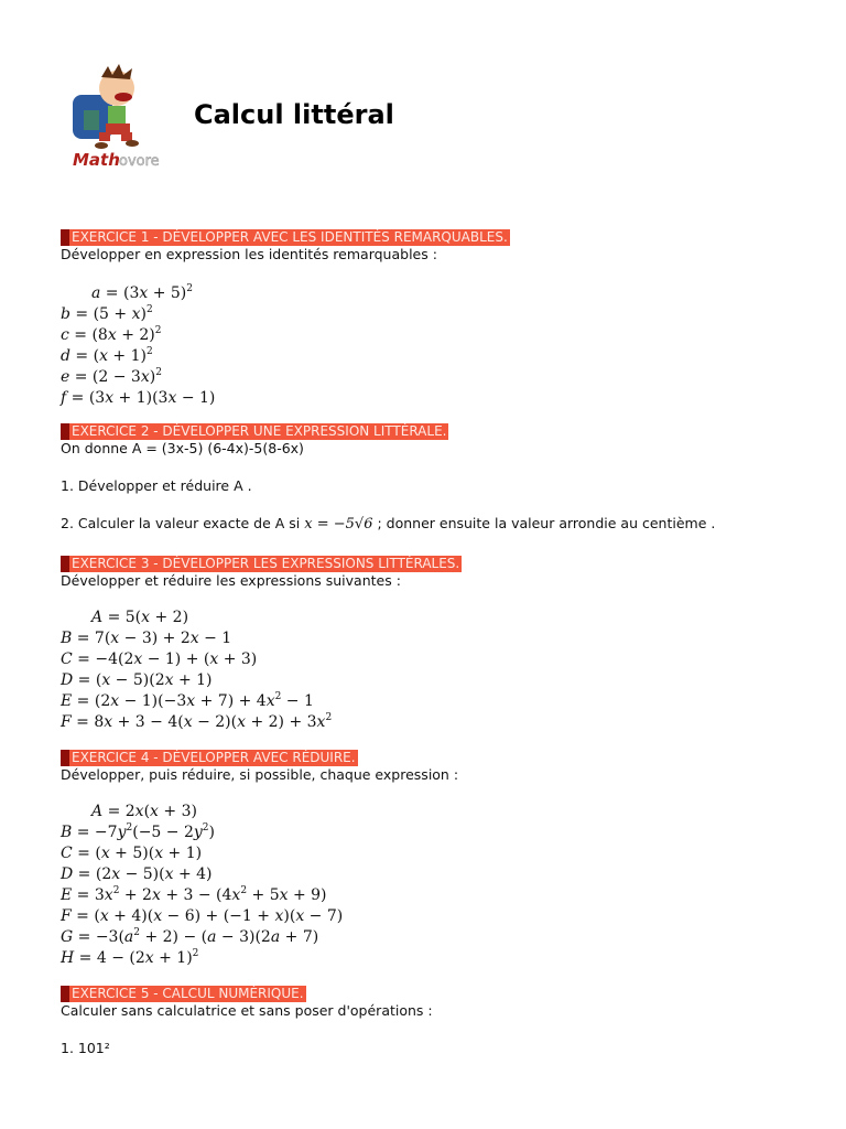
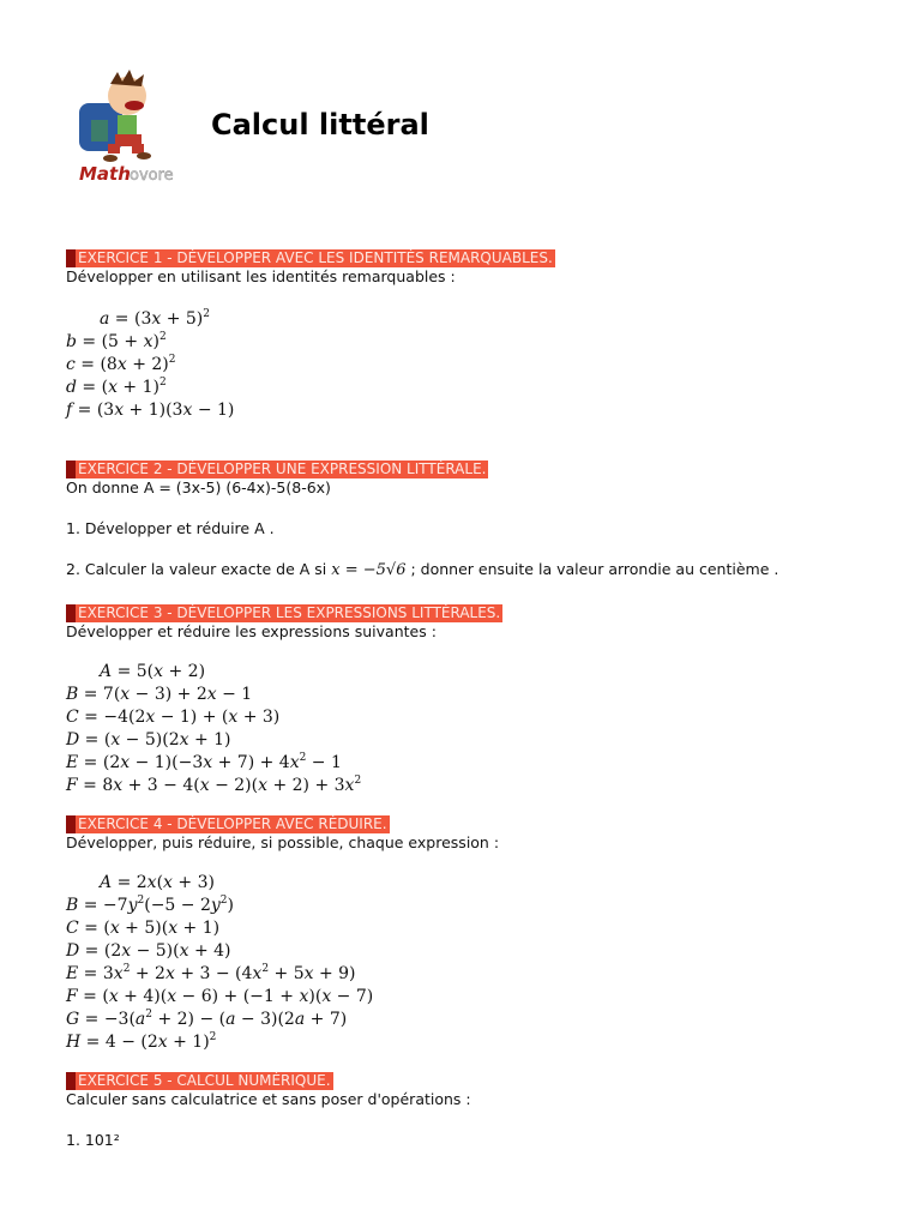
  Math
  ovore
  Calcul littéral
  EXERCICE 1 - DÉVELOPPER AVEC LES IDENTITÉS REMARQUABLES.
- Développer en expression les identités remarquables :
+ Développer en utilisant les identités remarquables :
  a = (3x + 5)2
  b = (5 + x)2
  c = (8x + 2)2
  d = (x + 1)2
- e = (2 − 3x)2
  f = (3x + 1)(3x − 1)
  EXERCICE 2 - DÉVELOPPER UNE EXPRESSION LITTÉRALE.
  On donne A = (3x-5) (6-4x)-5(8-6x)
  1. Développer et réduire A .
  2. Calculer la valeur exacte de A si x = −5√6 ; donner ensuite la valeur arrondie au centième .
  EXERCICE 3 - DÉVELOPPER LES EXPRESSIONS LITTÉRALES.
  Développer et réduire les expressions suivantes :
  A = 5(x + 2)
  B = 7(x − 3) + 2x − 1
  C = −4(2x − 1) + (x + 3)
  D = (x − 5)(2x + 1)
  E = (2x − 1)(−3x + 7) + 4x2 − 1
  F = 8x + 3 − 4(x − 2)(x + 2) + 3x2
  EXERCICE 4 - DÉVELOPPER AVEC RÉDUIRE.
  Développer, puis réduire, si possible, chaque expression :
  A = 2x(x + 3)
  B = −7y2(−5 − 2y2)
  C = (x + 5)(x + 1)
  D = (2x − 5)(x + 4)
  E = 3x2 + 2x + 3 − (4x2 + 5x + 9)
  F = (x + 4)(x − 6) + (−1 + x)(x − 7)
  G = −3(a2 + 2) − (a − 3)(2a + 7)
  H = 4 − (2x + 1)2
  EXERCICE 5 - CALCUL NUMÉRIQUE.
  Calculer sans calculatrice et sans poser d'opérations :
  1. 101²
